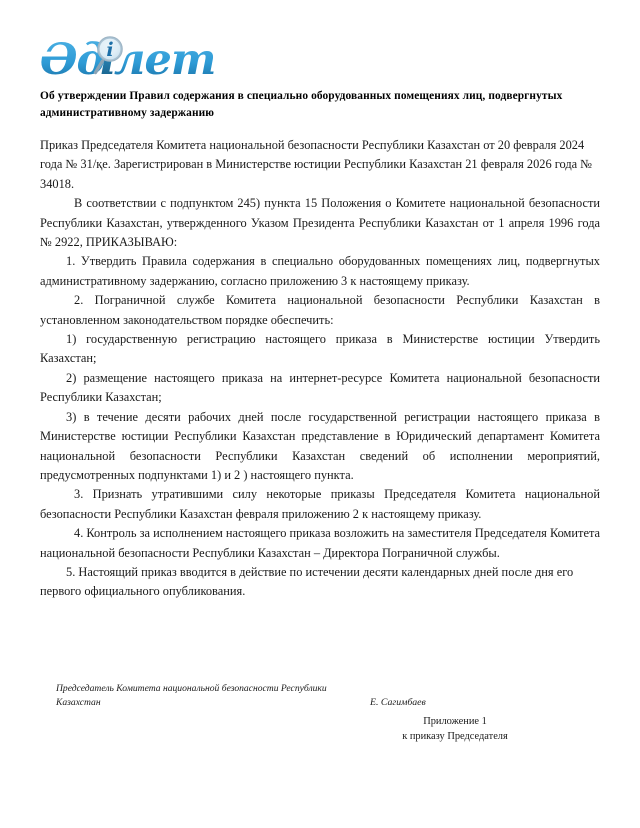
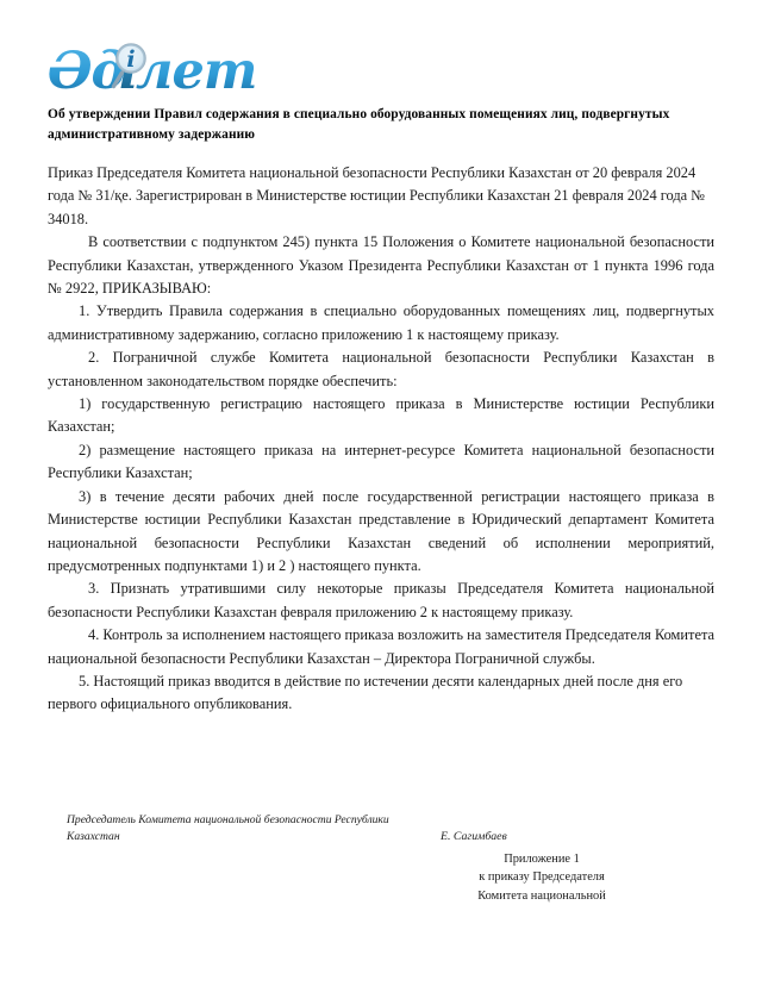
  Әд
  лет
  i
  Об утверждении Правил содержания в специально оборудованных помещениях лиц, подвергнутых административному задержанию
- Приказ Председателя Комитета национальной безопасности Республики Казахстан от 20 февраля 2024 года № 31/қе. Зарегистрирован в Министерстве юстиции Республики Казахстан 21 февраля 2026 года № 34018.
+ Приказ Председателя Комитета национальной безопасности Республики Казахстан от 20 февраля 2024 года № 31/қе. Зарегистрирован в Министерстве юстиции Республики Казахстан 21 февраля 2024 года № 34018.
- В соответствии с подпунктом 245) пункта 15 Положения о Комитете национальной безопасности Республики Казахстан, утвержденного Указом Президента Республики Казахстан от 1 апреля 1996 года № 2922, ПРИКАЗЫВАЮ:
+ В соответствии с подпунктом 245) пункта 15 Положения о Комитете национальной безопасности Республики Казахстан, утвержденного Указом Президента Республики Казахстан от 1 пункта 1996 года № 2922, ПРИКАЗЫВАЮ:
- 1. Утвердить Правила содержания в специально оборудованных помещениях лиц, подвергнутых административному задержанию, согласно приложению 3 к настоящему приказу.
+ 1. Утвердить Правила содержания в специально оборудованных помещениях лиц, подвергнутых административному задержанию, согласно приложению 1 к настоящему приказу.
  2. Пограничной службе Комитета национальной безопасности Республики Казахстан в установленном законодательством порядке обеспечить:
- 1) государственную регистрацию настоящего приказа в Министерстве юстиции Утвердить Казахстан;
+ 1) государственную регистрацию настоящего приказа в Министерстве юстиции Республики Казахстан;
  2) размещение настоящего приказа на интернет-ресурсе Комитета национальной безопасности Республики Казахстан;
  3) в течение десяти рабочих дней после государственной регистрации настоящего приказа в Министерстве юстиции Республики Казахстан представление в Юридический департамент Комитета национальной безопасности Республики Казахстан сведений об исполнении мероприятий, предусмотренных подпунктами 1) и 2 ) настоящего пункта.
  3. Признать утратившими силу некоторые приказы Председателя Комитета национальной безопасности Республики Казахстан февраля приложению 2 к настоящему приказу.
  4. Контроль за исполнением настоящего приказа возложить на заместителя Председателя Комитета национальной безопасности Республики Казахстан – Директора Пограничной службы.
  5. Настоящий приказ вводится в действие по истечении десяти календарных дней после дня его первого официального опубликования.
  Председатель Комитета национальной безопасности Республики Казахстан
  Е. Сагимбаев
  Приложение 1
  к приказу Председателя
+ Комитета национальной
